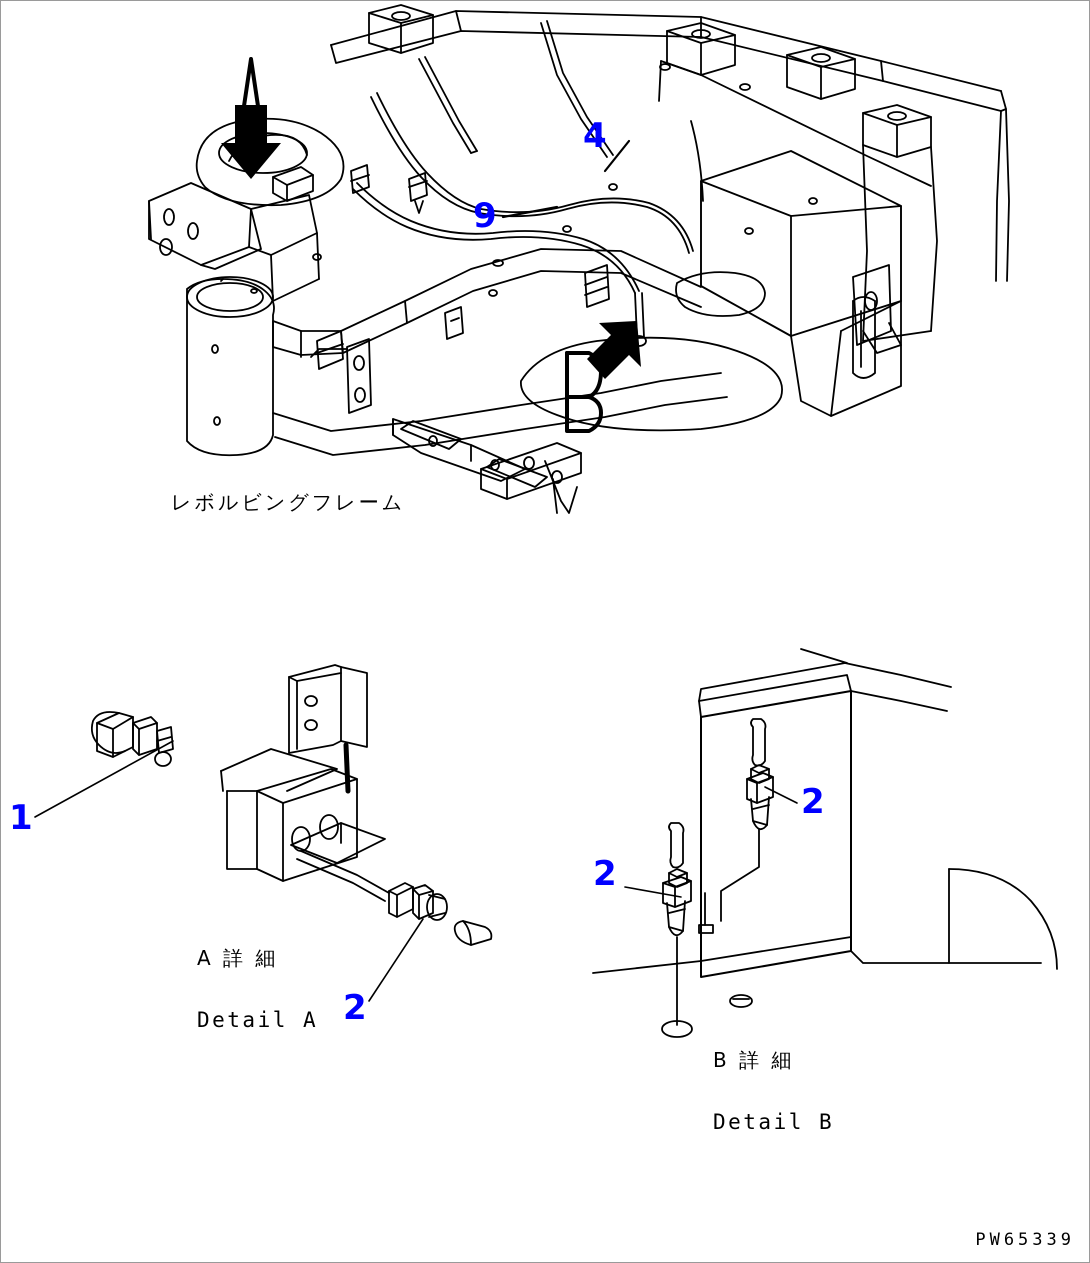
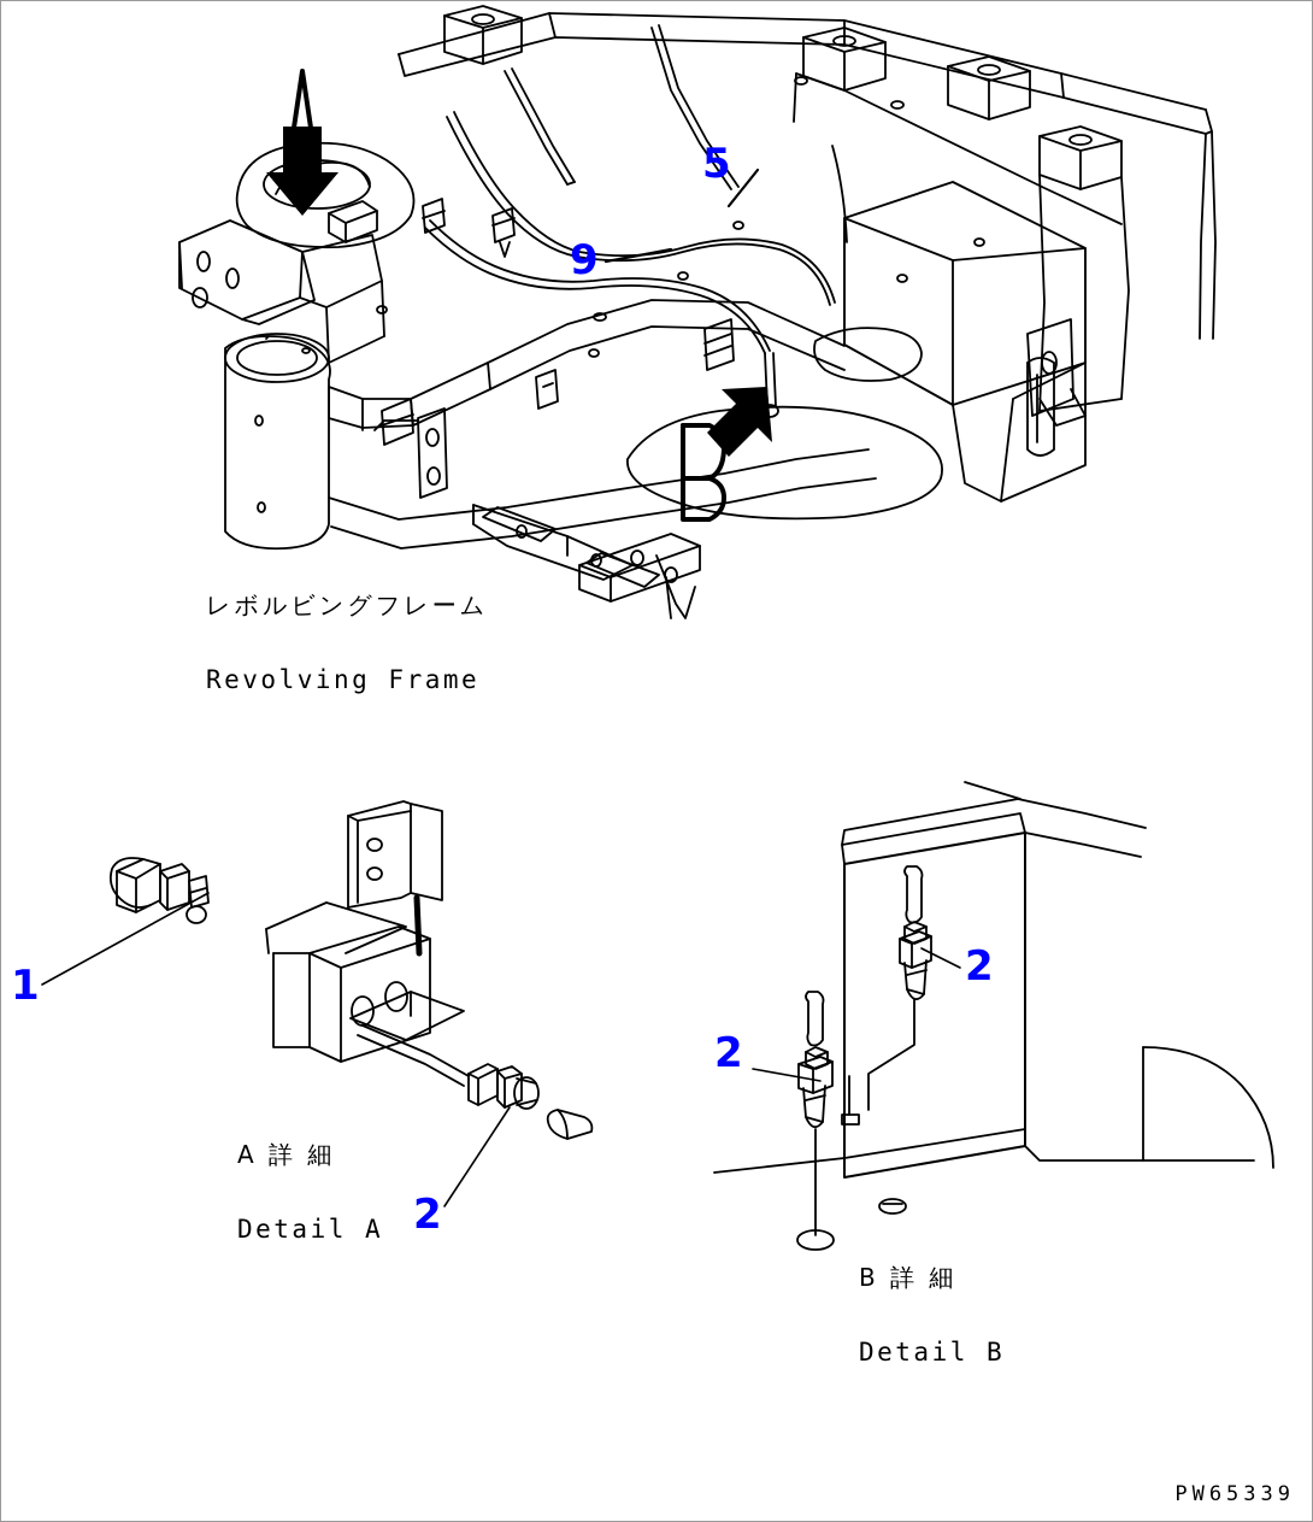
  レボルビングフレーム
+ Revolving Frame
  A 詳 細
  Detail A
  B 詳 細
  Detail B
  9
- 4
+ 5
  1
  2
  2
  2
  PW65339
